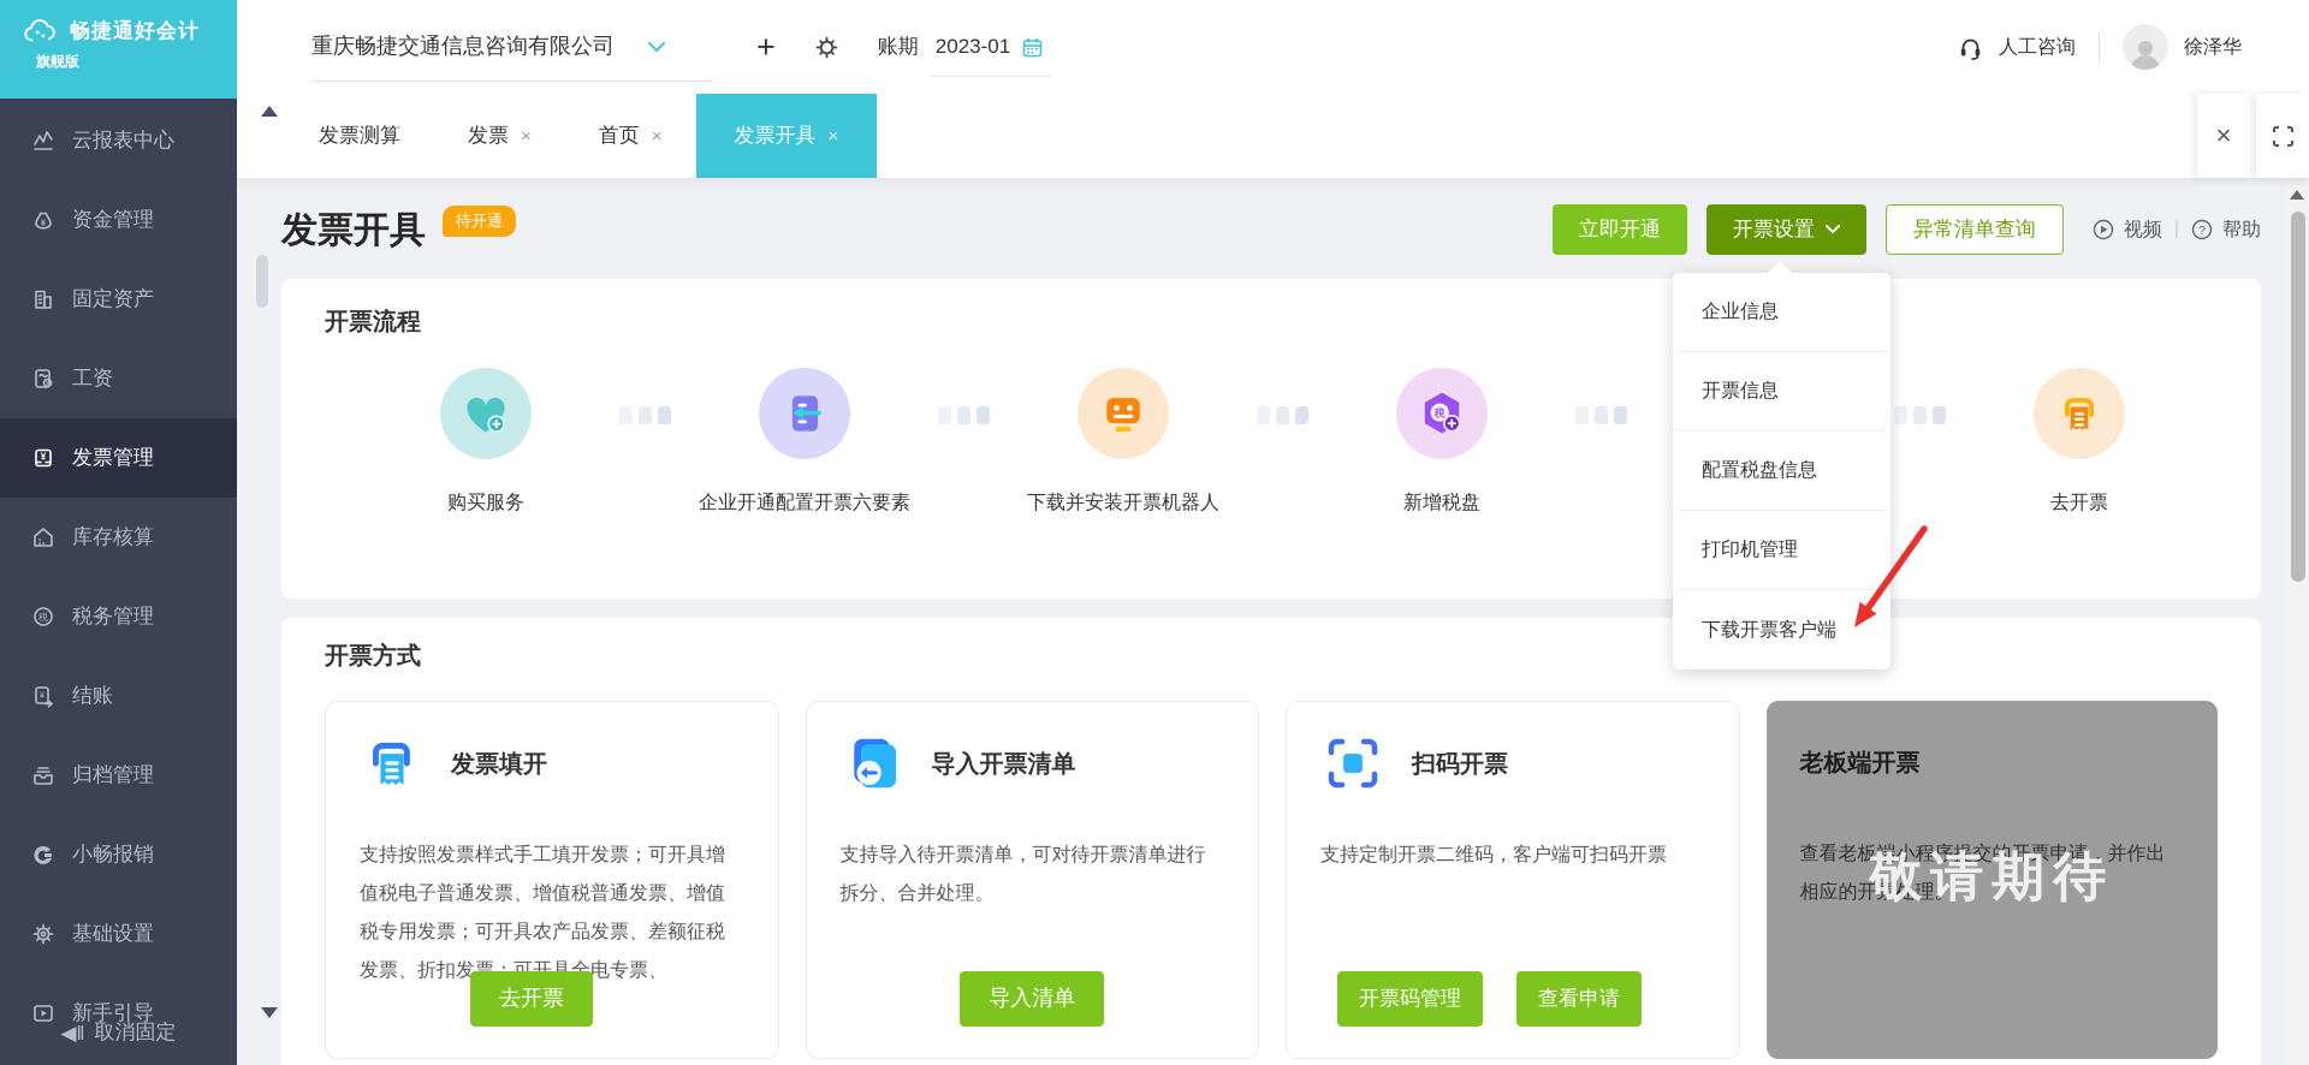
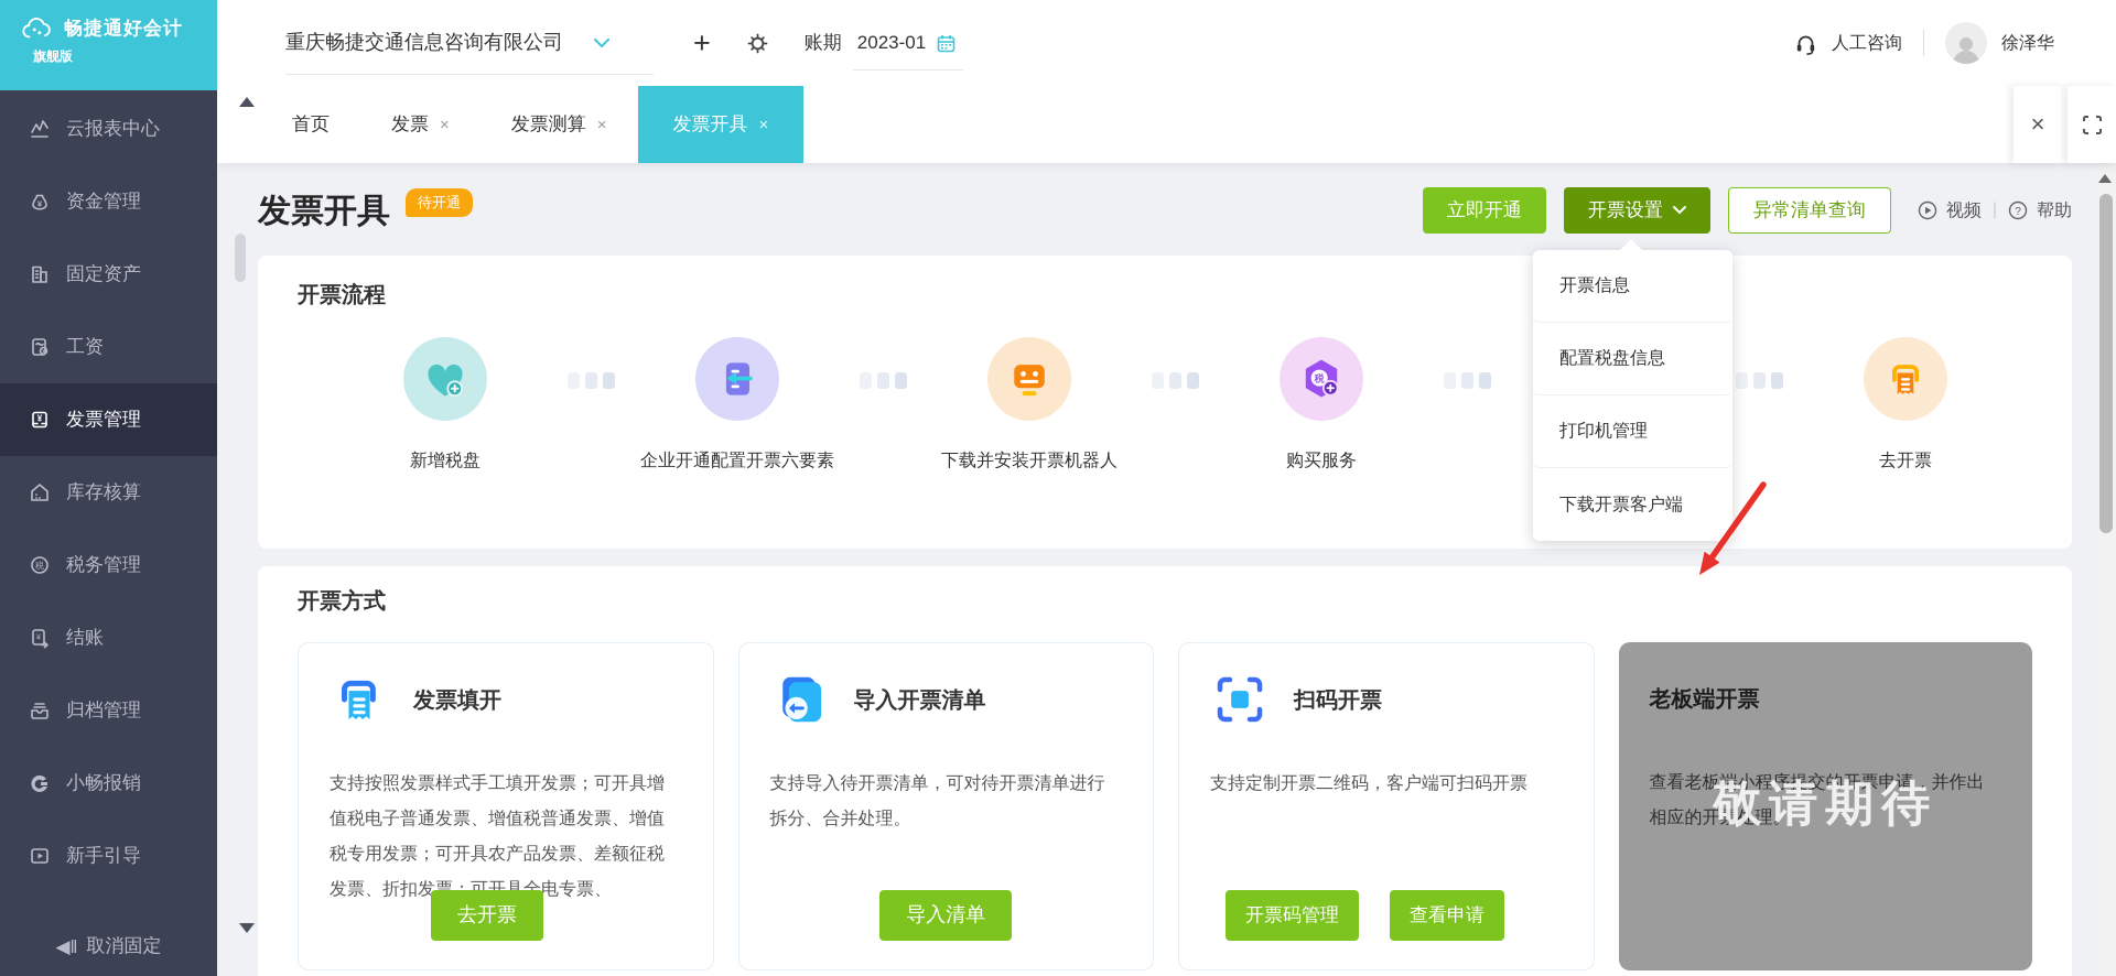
  畅捷通好会计
  旗舰版
  云报表中心
  ¥
  资金管理
  固定资产
  工资
  ¥
  发票管理
  库存核算
  税
  税务管理
  结账
  归档管理
  小畅报销
- 基础设置
  新手引导
  ◀‖
  取消固定
  重庆畅捷交通信息咨询有限公司
  +
  账期
  2023-01
  人工咨询
  徐泽华
- 发票测算
+ 首页
  发票
  ×
- 首页
+ 发票测算
  ×
  发票开具
  ×
  ×
  发票开具
  待开通
  立即开通
  开票设置
  异常清单查询
  视频
  |
  ?
  帮助
  开票流程
- 购买服务
+ 新增税盘
  企业开通配置开票六要素
  下载并安装开票机器人
  税
- 新增税盘
+ 购买服务
  去开票
  开票方式
  发票填开
  支持按照发票样式手工填开发票；可开具增值税电子普通发票、增值税普通发票、增值税专用发票；可开具农产品发票、差额征税发票、折扣发电专票、
  去开票
  导入开票清单
  支持导入待开票清单，可对待开票清单进行拆分、合并处理。
  导入清单
  扫码开票
  支持定制开票二维码，客户端可扫码开票
  开票码管理
  查看申请
  老板端开票
  查看老板端小程序提交的开票申请，并作出相应的开票处理。
  敬请期待
- 企业信息
  开票信息
  配置税盘信息
  打印机管理
  下载开票客户端
